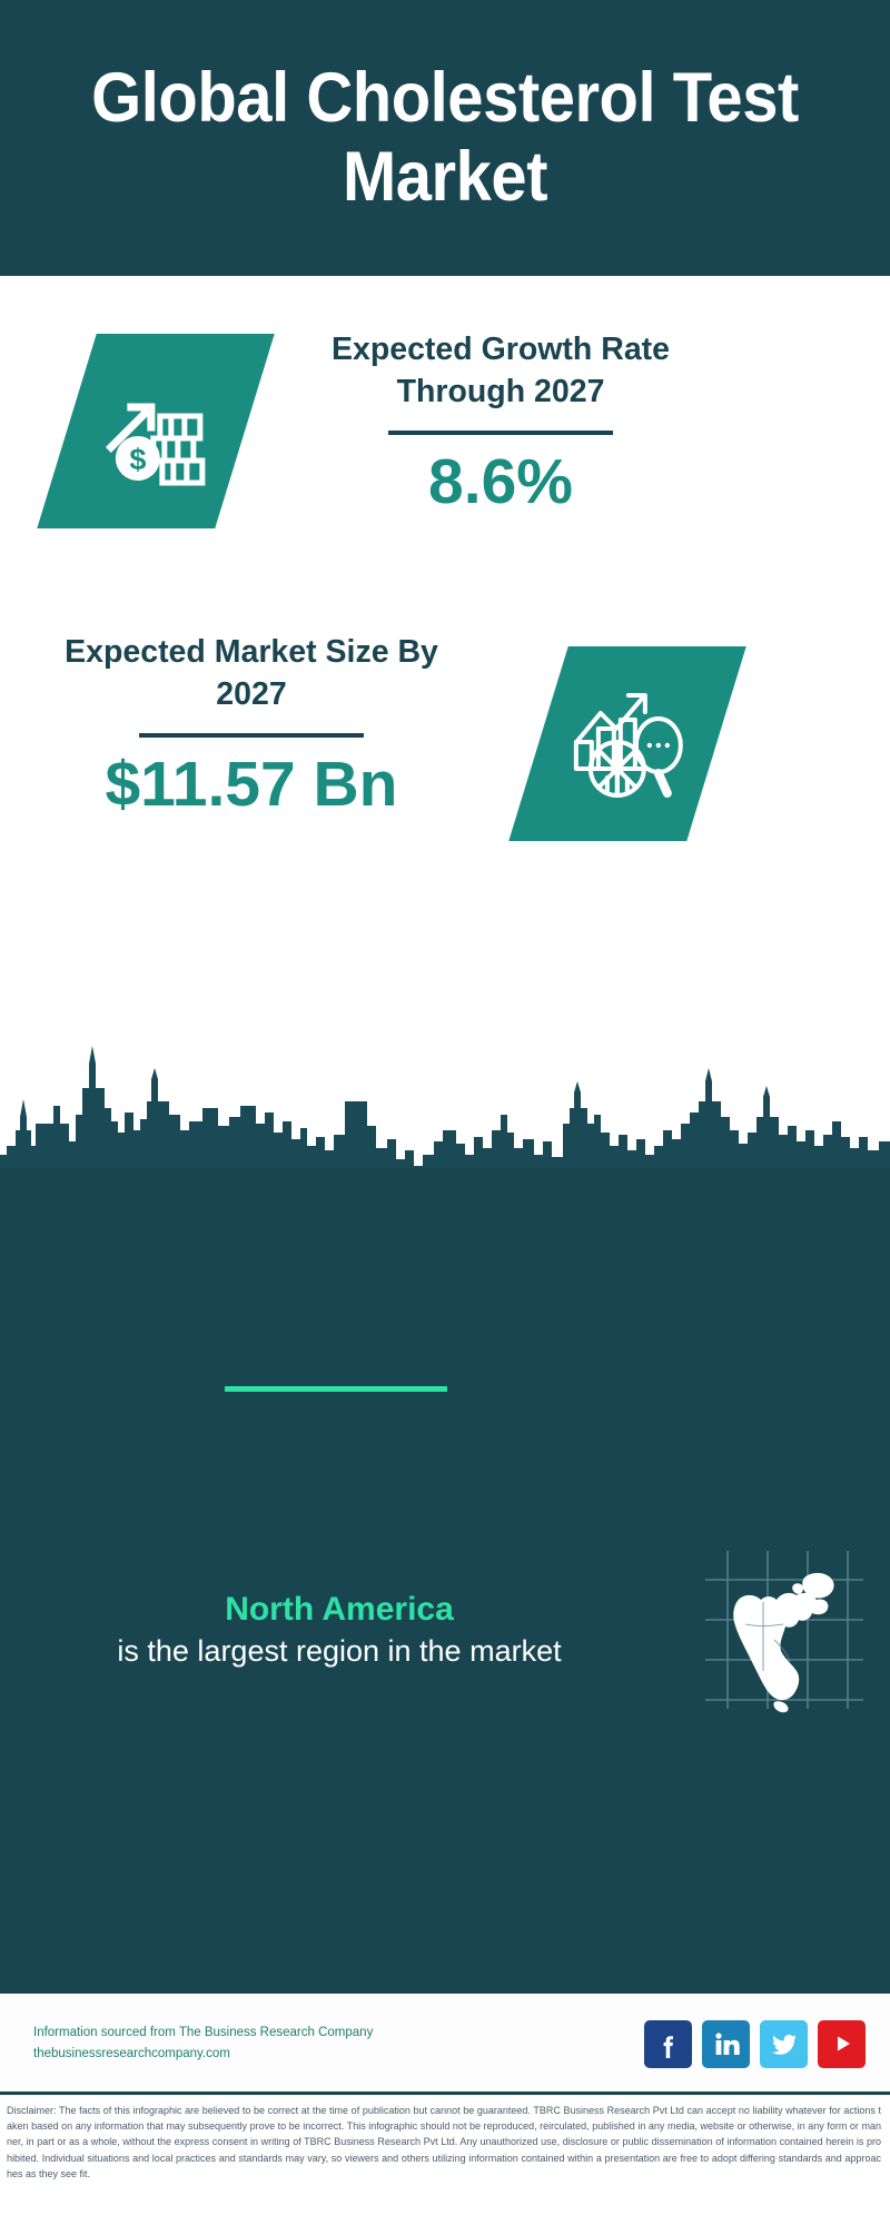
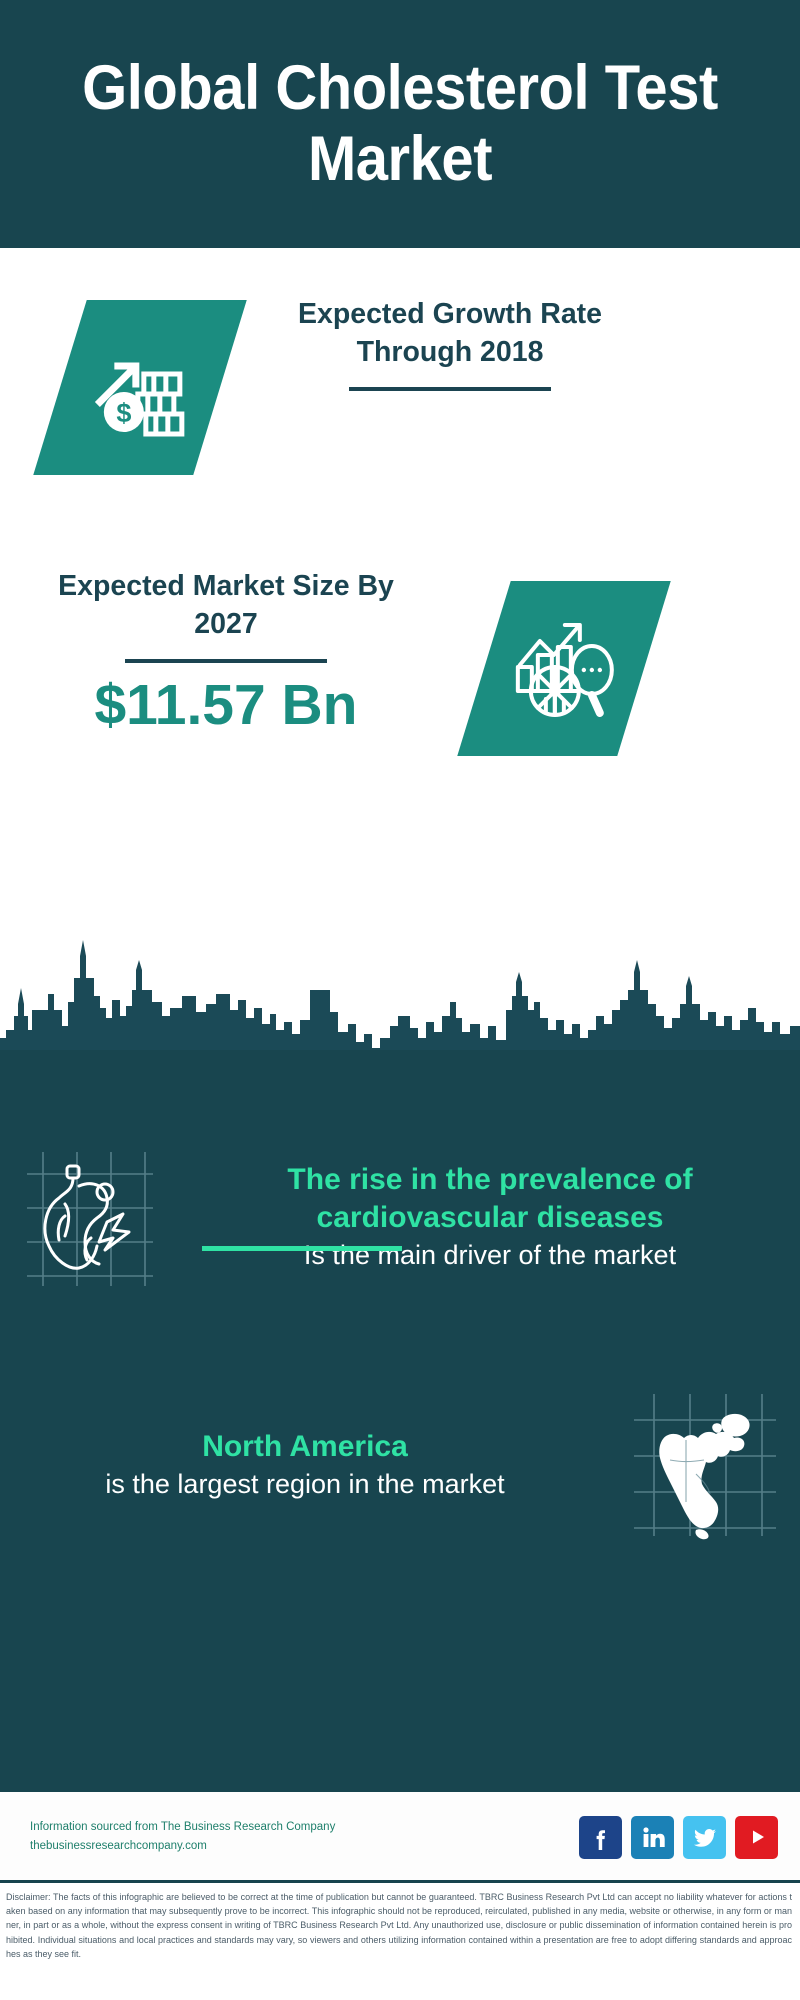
  Global Cholesterol Test Market
- Expected Growth Rate Through 2027
+ Expected Growth Rate Through 2018
- 8.6%
  Expected Market Size By 2027
  $11.57 Bn
+ The rise in the prevalence of cardiovascular diseases
+ Is the main driver of the market
  North America
  is the largest region in the market
  Information sourced from The Business Research Company
  thebusinessresearchcompany.com
  Disclaimer: The facts of this infographic are believed to be correct at the time of publication but cannot be guaranteed. TBRC Business Research Pvt Ltd can accept no liability whatever for actions taken based on any information that may subsequently prove to be incorrect. This infographic should not be reproduced, reirculated, published in any media, website or otherwise, in any form or manner, in part or as a whole, without the express consent in writing of TBRC Business Research Pvt Ltd. Any unauthorized use, disclosure or public dissemination of information contained herein is prohibited. Individual situations and local practices and standards may vary, so viewers and others utilizing information contained within a presentation are free to adopt differing standards and approaches as they see fit.
